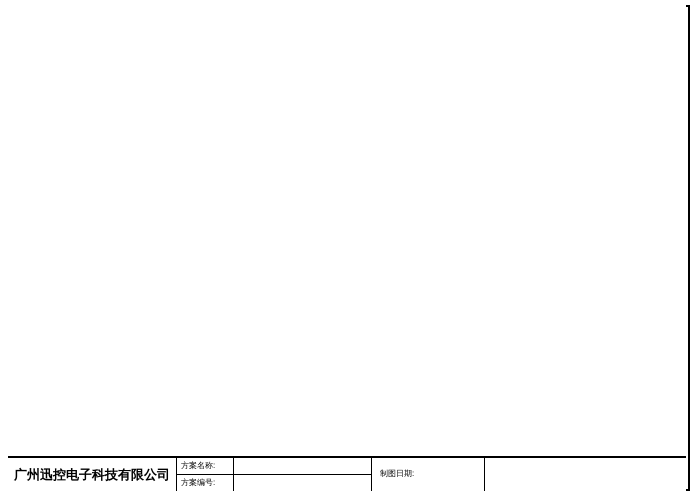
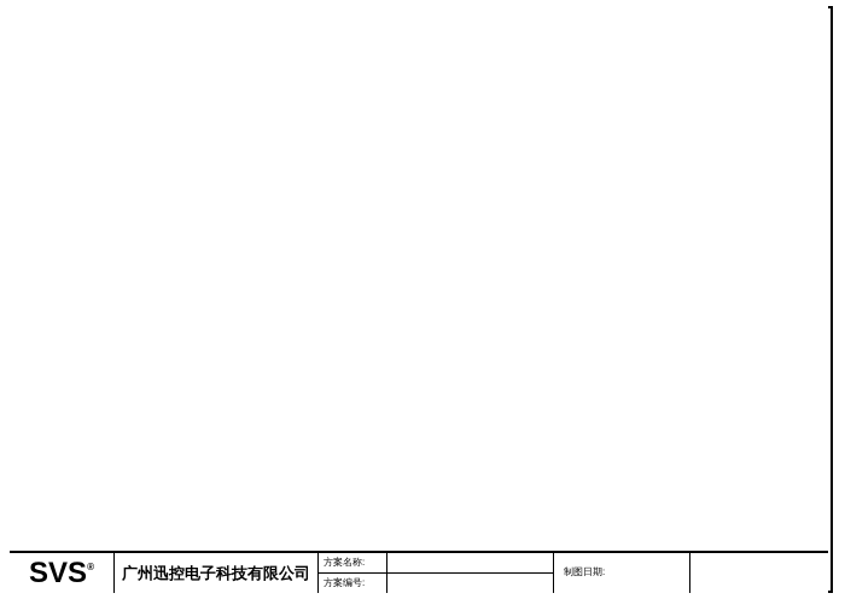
+ SVS
+ ®
  广州迅控电子科技有限公司
  方案名称:
  方案编号:
  制图日期:
